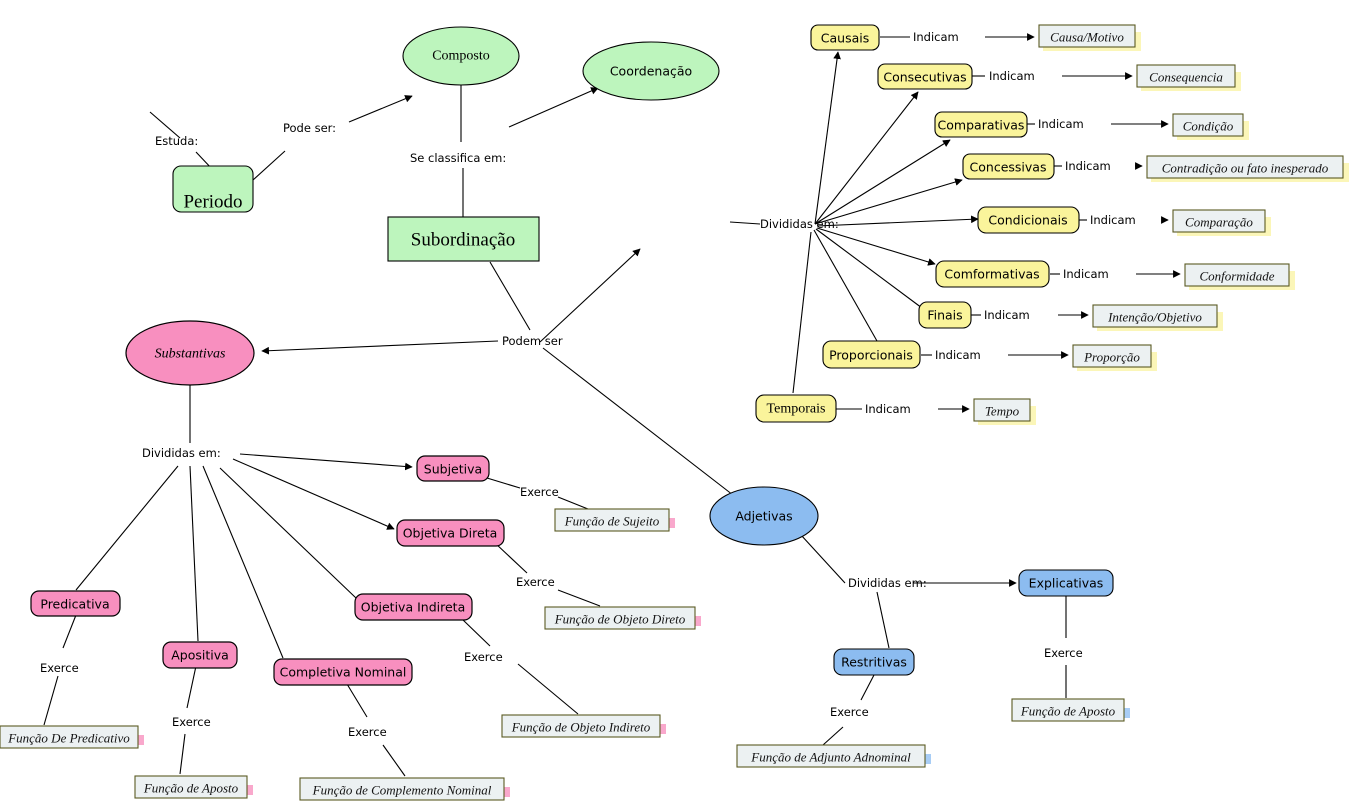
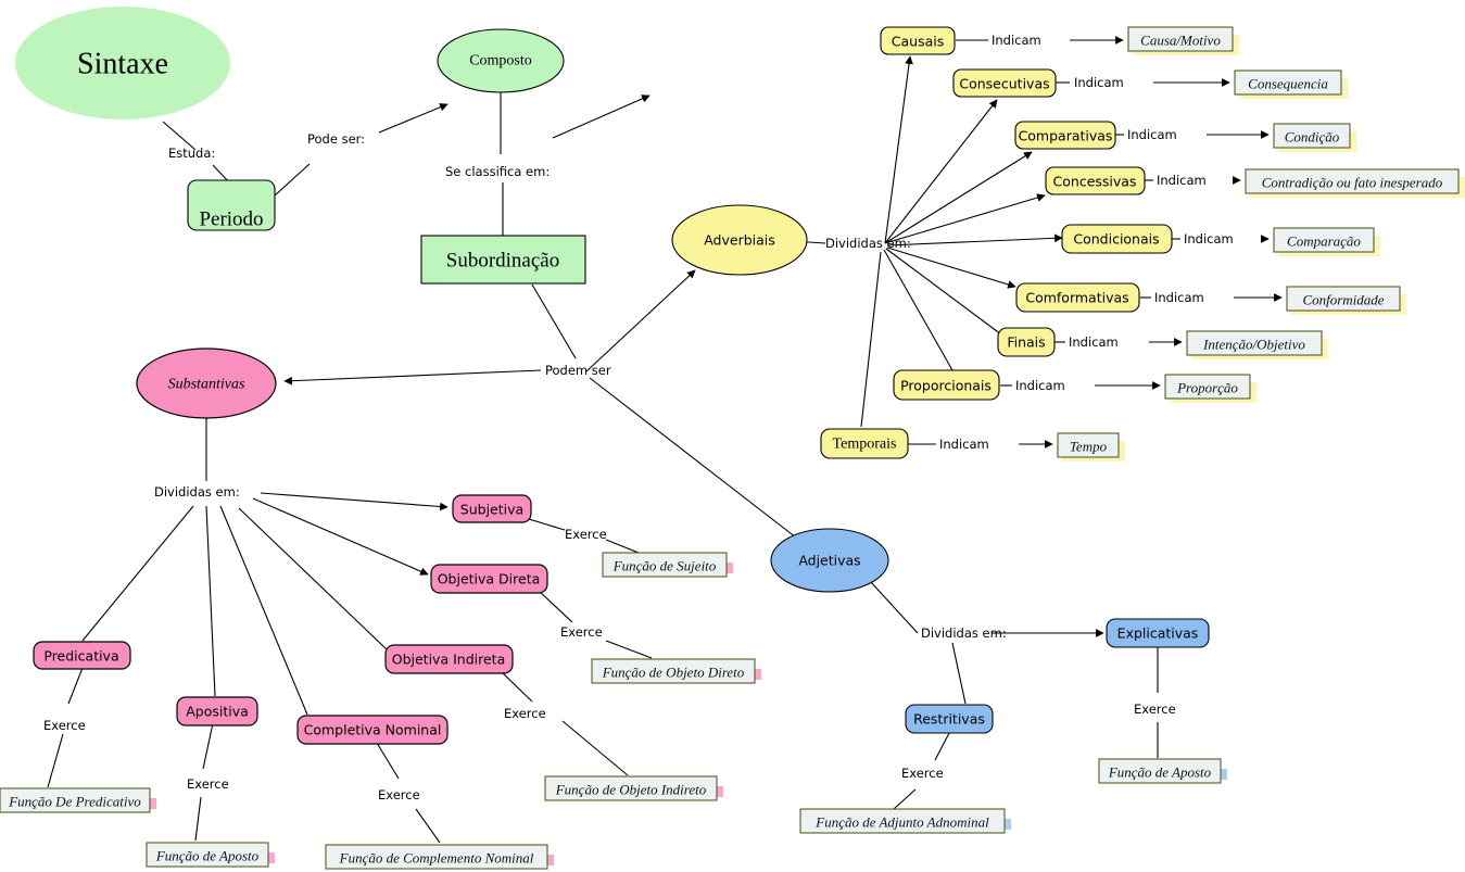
  Estuda:
  Pode ser:
  Se classifica em:
  Podem ser
  Divididas em:
  Divididas em:
  Divididas em:
  Indicam
  Indicam
  Indicam
  Indicam
  Indicam
  Indicam
  Indicam
  Indicam
  Indicam
  Exerce
  Exerce
  Exerce
  Exerce
  Exerce
  Exerce
  Exerce
  Exerce
+ Sintaxe
  Periodo
  Composto
- Coordenação
  Subordinação
+ Adverbiais
  Substantivas
  Adjetivas
  Causais
  Consecutivas
  Comparativas
  Concessivas
  Condicionais
  Comformativas
  Finais
  Proporcionais
  Temporais
  Causa/Motivo
  Consequencia
  Condição
  Contradição ou fato inesperado
  Comparação
  Conformidade
  Intenção/Objetivo
  Proporção
  Tempo
  Subjetiva
  Objetiva Direta
  Objetiva Indireta
  Predicativa
  Apositiva
  Completiva Nominal
  Função de Sujeito
  Função de Objeto Direto
  Função de Objeto Indireto
  Função De Predicativo
  Função de Aposto
  Função de Complemento Nominal
  Explicativas
  Restritivas
  Função de Aposto
  Função de Adjunto Adnominal
